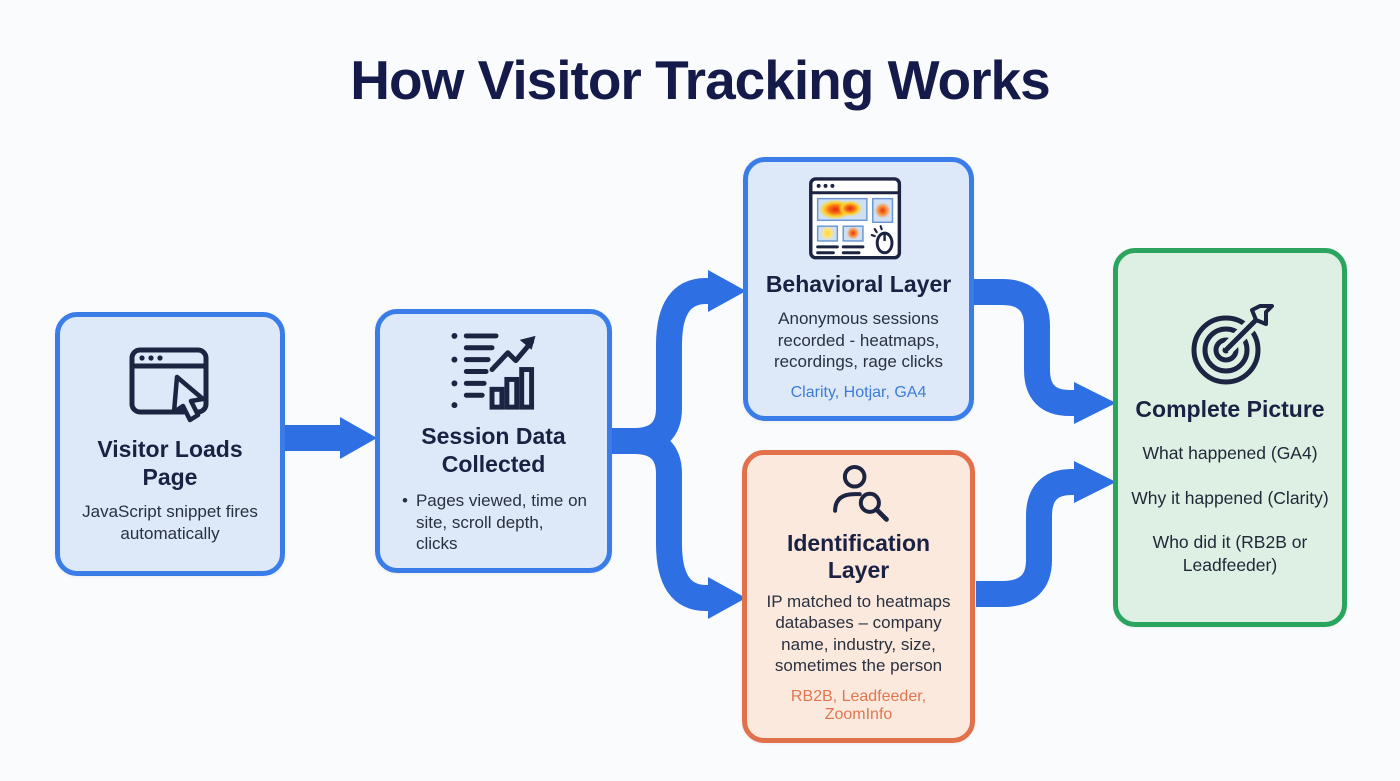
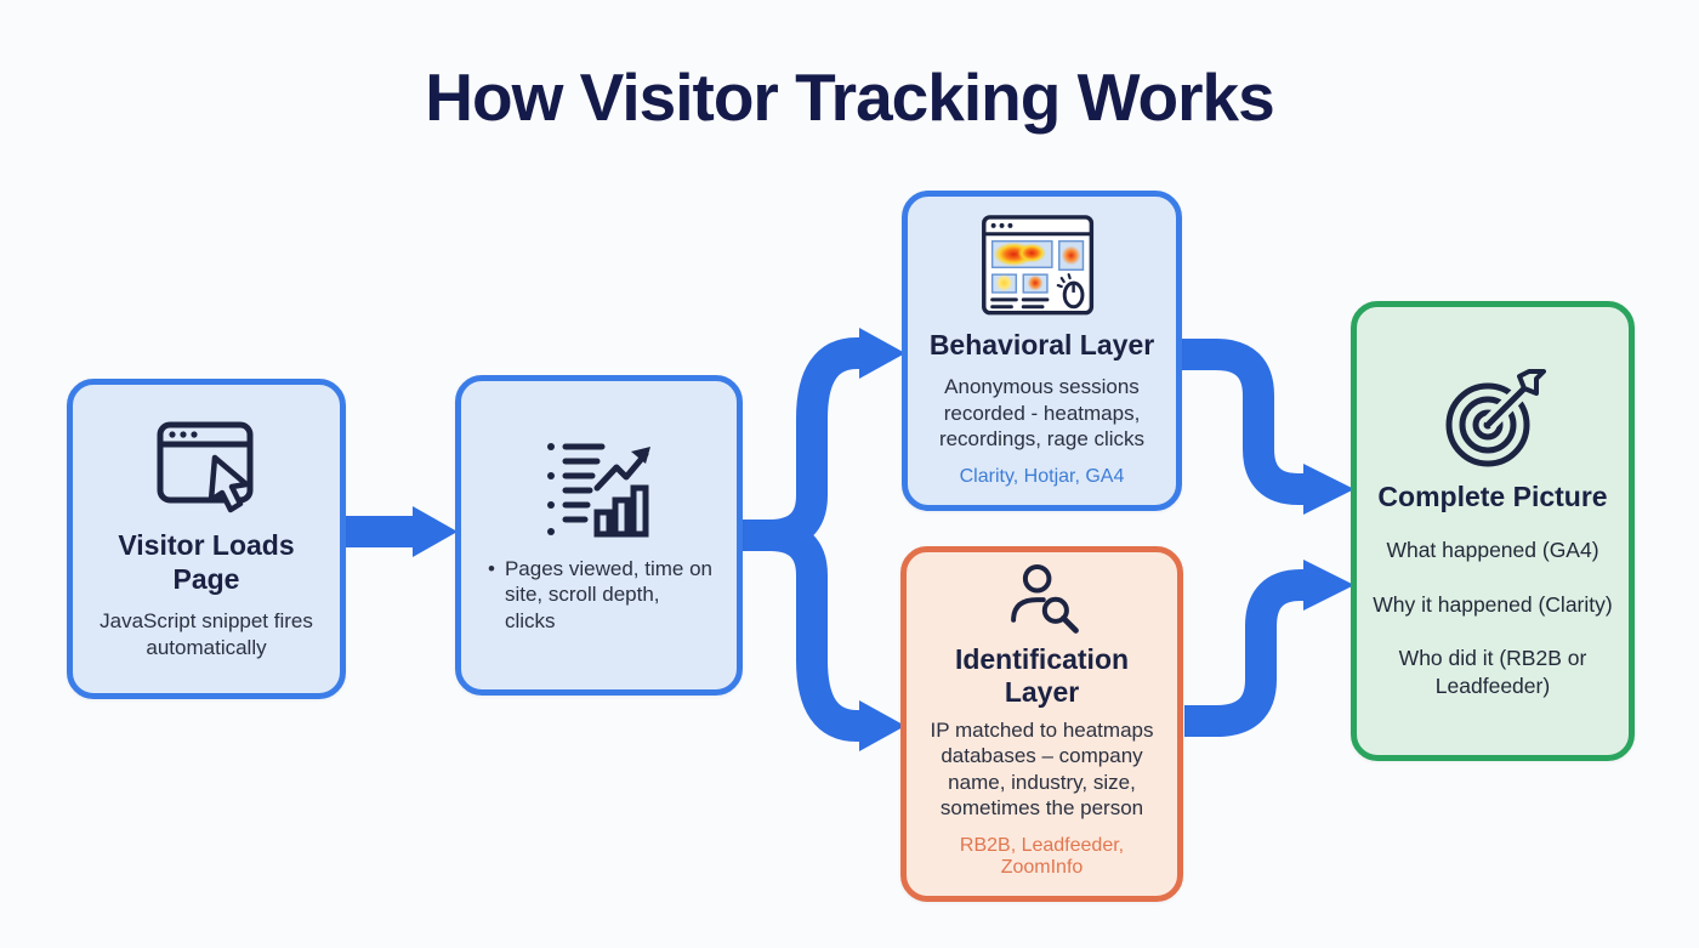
  How Visitor Tracking Works
  Visitor Loads Page
  JavaScript snippet fires automatically
- Session Data Collected
  •
  Pages viewed, time on site, scroll depth, clicks
  Behavioral Layer
  Anonymous sessions recorded - heatmaps, recordings, rage clicks
  Clarity, Hotjar, GA4
  Identification Layer
  IP matched to heatmaps databases – company name, industry, size, sometimes the person
  RB2B, Leadfeeder, ZoomInfo
  Complete Picture
  What happened (GA4)
  Why it happened (Clarity)
  Who did it (RB2B or Leadfeeder)
